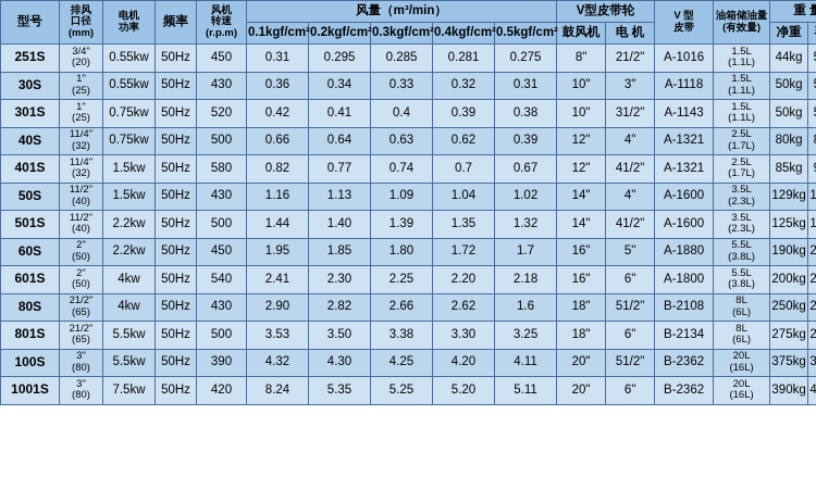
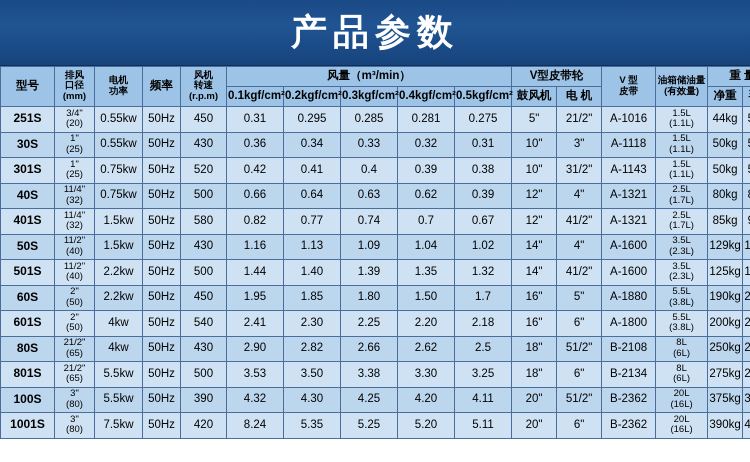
+ 产品参数
  型号	排风 口径 (mm)	电机 功率	频率	风机 转速 (r.p.m)	风量（m³/min）	V型皮带轮	V 型 皮带	油箱储油量 (有效量)	重
  0.1kgf/cm²	0.2kgf/cm²	0.3kgf/cm²	0.4kgf/cm²	0.5kgf/cm²	鼓风机	电 机	净重
- 251S	3/4"(20)	0.55kw	50Hz	450	0.31	0.295	0.285	0.281	0.275	8"	21/2"	A-1016	1.5L(1.1L)	44kg
+ 251S	3/4"(20)	0.55kw	50Hz	450	0.31	0.295	0.285	0.281	0.275	5"	21/2"	A-1016	1.5L(1.1L)	44kg
  30S	1"(25)	0.55kw	50Hz	430	0.36	0.34	0.33	0.32	0.31	10"	3"	A-1118	1.5L(1.1L)	50kg
  301S	1"(25)	0.75kw	50Hz	520	0.42	0.41	0.4	0.39	0.38	10"	31/2"	A-1143	1.5L(1.1L)	50kg
  40S	11/4"(32)	0.75kw	50Hz	500	0.66	0.64	0.63	0.62	0.39	12"	4"	A-1321	2.5L(1.7L)	80kg
  401S	11/4"(32)	1.5kw	50Hz	580	0.82	0.77	0.74	0.7	0.67	12"	41/2"	A-1321	2.5L(1.7L)	85kg
  50S	11/2"(40)	1.5kw	50Hz	430	1.16	1.13	1.09	1.04	1.02	14"	4"	A-1600	3.5L(2.3L)	129kg	1
  501S	11/2"(40)	2.2kw	50Hz	500	1.44	1.40	1.39	1.35	1.32	14"	41/2"	A-1600	3.5L(2.3L)	125kg	1
- 60S	2"(50)	2.2kw	50Hz	450	1.95	1.85	1.80	1.72	1.7	16"	5"	A-1880	5.5L(3.8L)	190kg	2
+ 60S	2"(50)	2.2kw	50Hz	450	1.95	1.85	1.80	1.50	1.7	16"	5"	A-1880	5.5L(3.8L)	190kg	2
  601S	2"(50)	4kw	50Hz	540	2.41	2.30	2.25	2.20	2.18	16"	6"	A-1800	5.5L(3.8L)	200kg	2
- 80S	21/2"(65)	4kw	50Hz	430	2.90	2.82	2.66	2.62	1.6	18"	51/2"	B-2108	8L(6L)	250kg	2
+ 80S	21/2"(65)	4kw	50Hz	430	2.90	2.82	2.66	2.62	2.5	18"	51/2"	B-2108	8L(6L)	250kg	2
  801S	21/2"(65)	5.5kw	50Hz	500	3.53	3.50	3.38	3.30	3.25	18"	6"	B-2134	8L(6L)	275kg	2
  100S	3"(80)	5.5kw	50Hz	390	4.32	4.30	4.25	4.20	4.11	20"	51/2"	B-2362	20L(16L)	375kg	3
  1001S	3"(80)	7.5kw	50Hz	420	8.24	5.35	5.25	5.20	5.11	20"	6"	B-2362	20L(16L)	390kg	4
